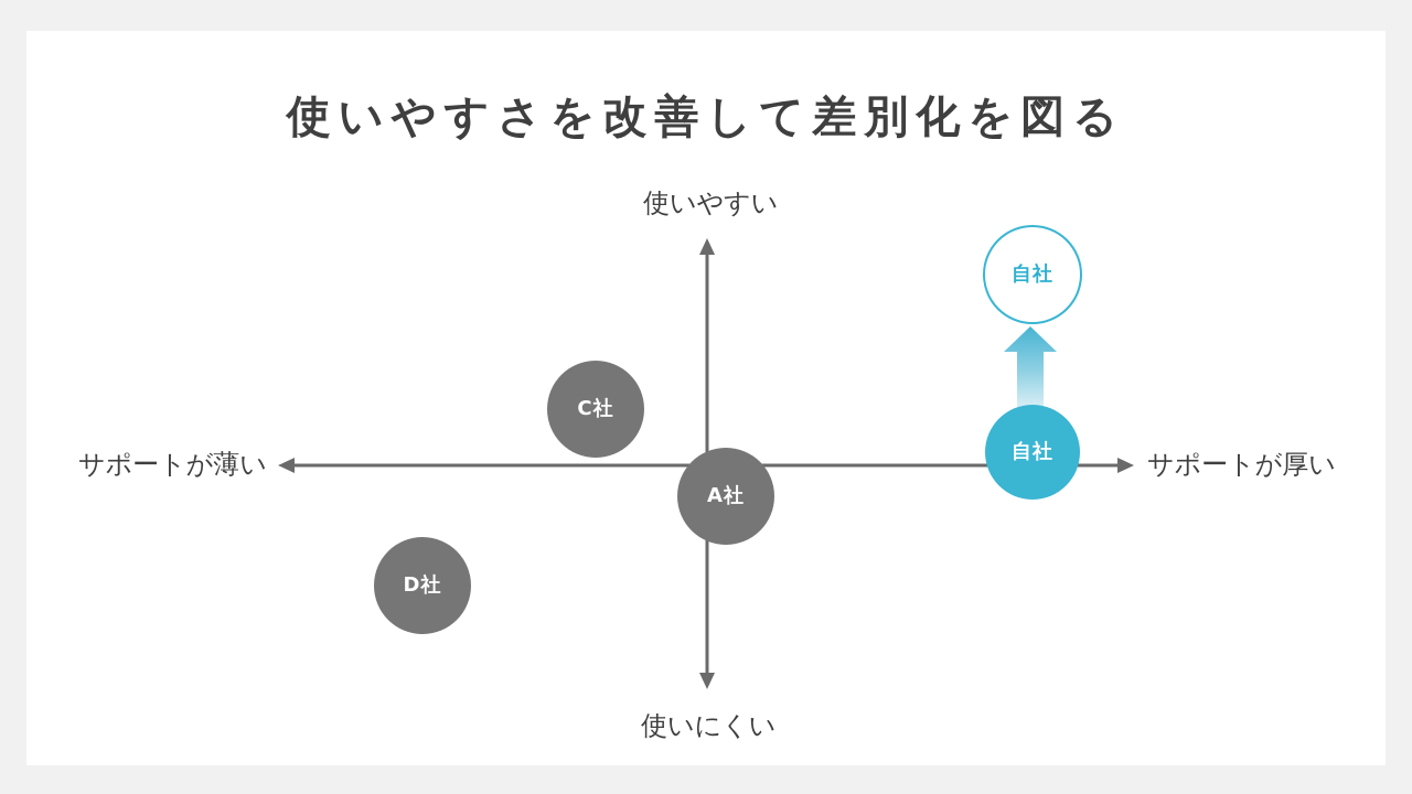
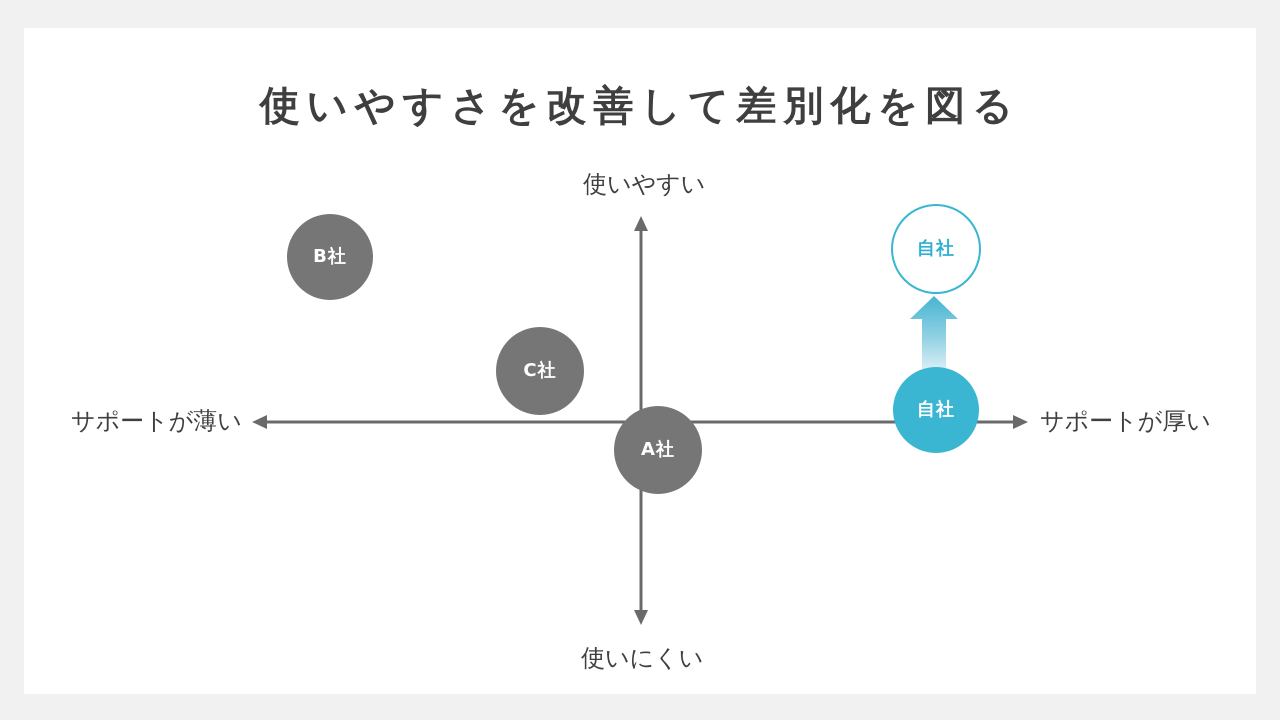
  使いやすさを改善して差別化を図る
  使いやすい
  使いにくい
  サポートが薄い
  サポートが厚い
+ B社
  C社
  A社
- D社
  自社
  自社
